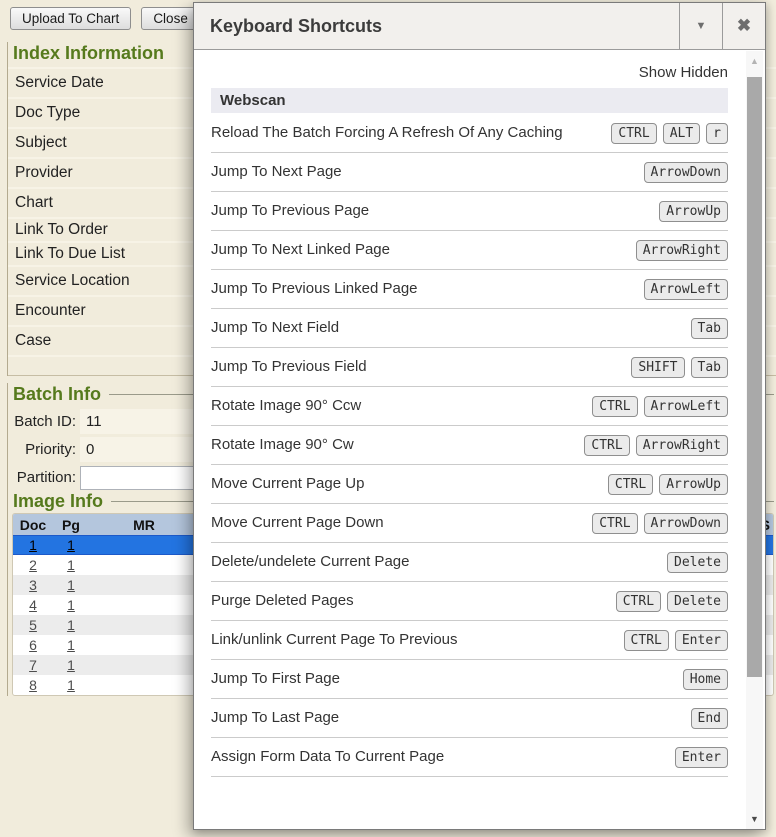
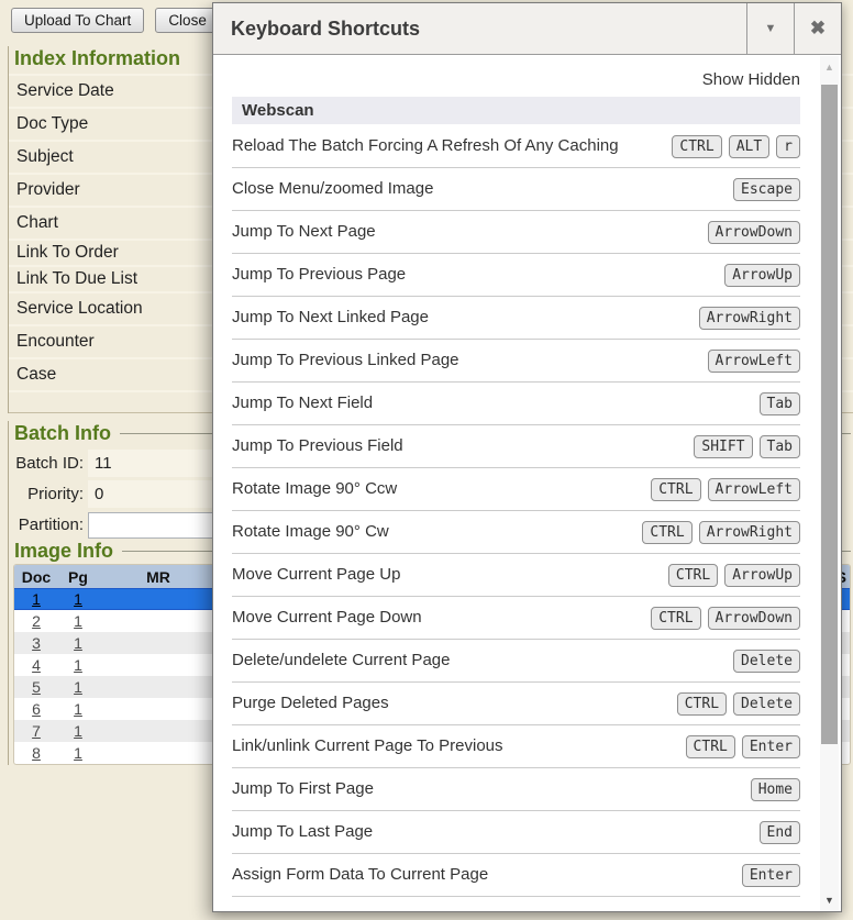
  Upload To Chart
  Close
  Index Information
  Service Date
  Doc Type
  Subject
  Provider
  Chart
  Link To Order
  Link To Due List
  Service Location
  Encounter
  Case
  Batch Info
  Batch ID:
  11
  Priority:
  0
  Partition:
  Image Info
  Doc
  Pg
  MR
  1
  1
  2
  1
  3
  1
  4
  1
  5
  1
  6
  1
  7
  1
  8
  1
  Keyboard Shortcuts
  ▼
  ✖
  Show Hidden
  Webscan
  Reload The Batch Forcing A Refresh Of Any Caching
  CTRL
  ALT
  r
+ Close Menu/zoomed Image
+ Escape
  Jump To Next Page
  ArrowDown
  Jump To Previous Page
  ArrowUp
  Jump To Next Linked Page
  ArrowRight
  Jump To Previous Linked Page
  ArrowLeft
  Jump To Next Field
  Tab
  Jump To Previous Field
  SHIFT
  Tab
  Rotate Image 90° Ccw
  CTRL
  ArrowLeft
  Rotate Image 90° Cw
  CTRL
  ArrowRight
  Move Current Page Up
  CTRL
  ArrowUp
  Move Current Page Down
  CTRL
  ArrowDown
  Delete/undelete Current Page
  Delete
  Purge Deleted Pages
  CTRL
  Delete
  Link/unlink Current Page To Previous
  CTRL
  Enter
  Jump To First Page
  Home
  Jump To Last Page
  End
  Assign Form Data To Current Page
  Enter
  ▲
  ▼
